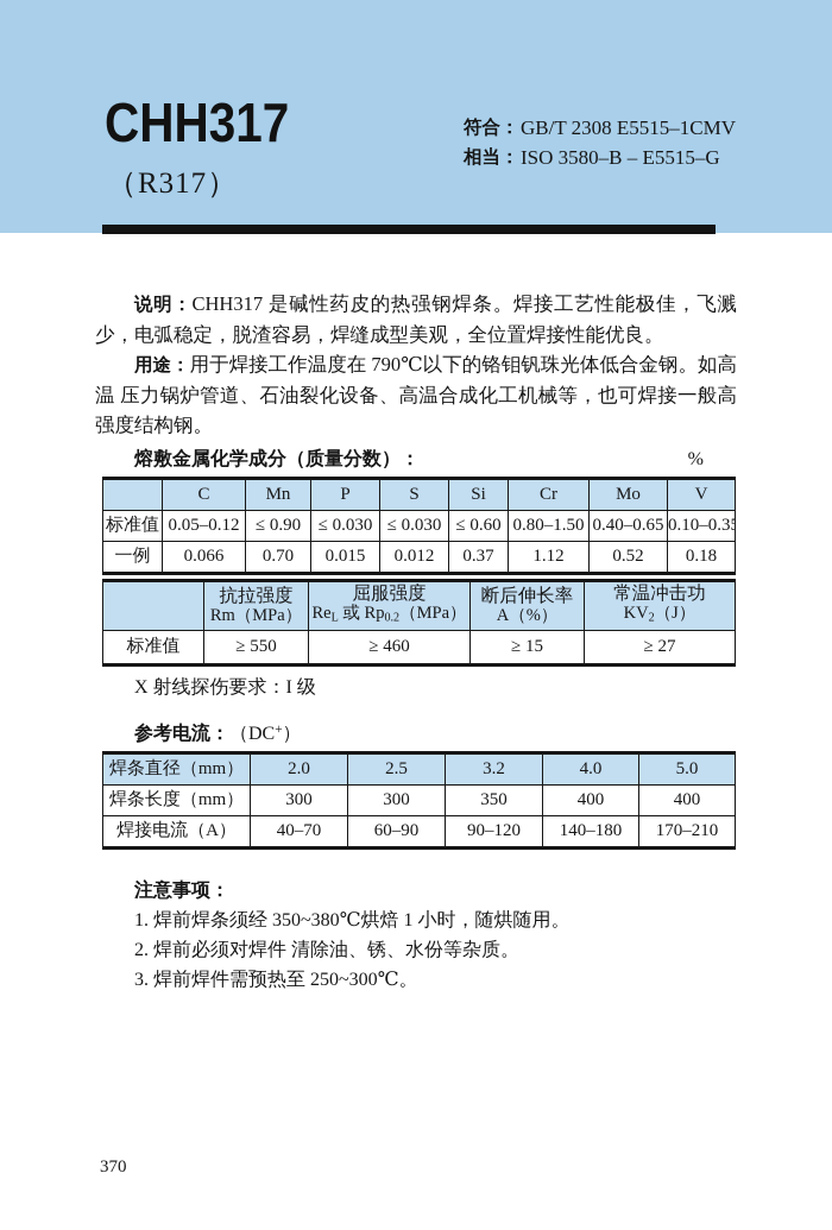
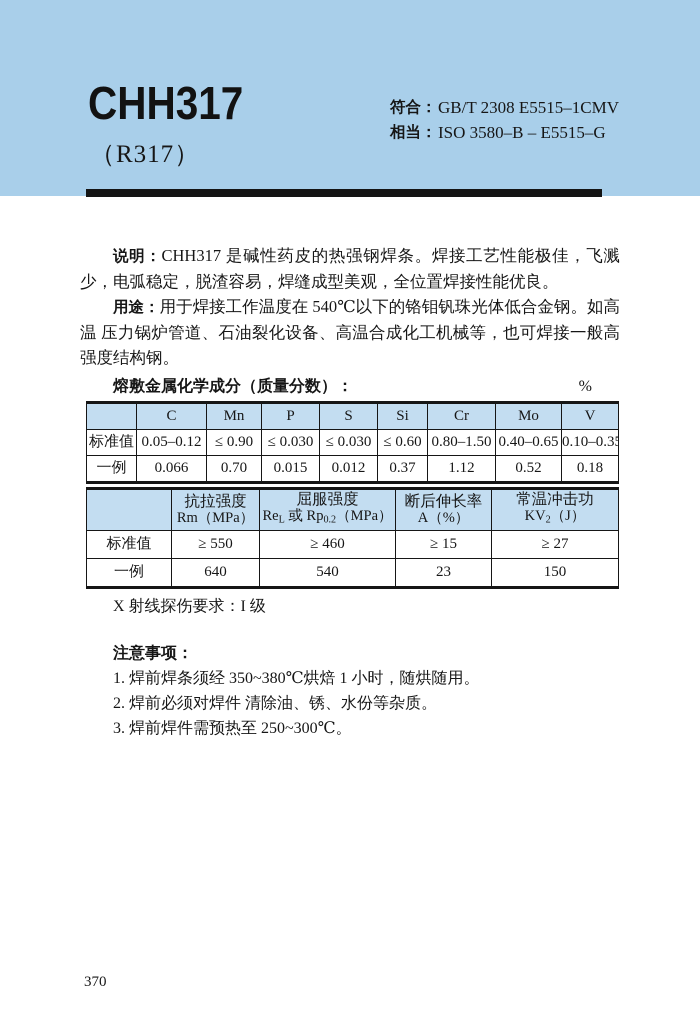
  CHH317
  （R317）
  符合：
  GB/T 2308 E5515–1CMV
  相当：
  ISO 3580–B – E5515–G
  说明：CHH317 是碱性药皮的热强钢焊条。焊接工艺性能极佳，飞溅少，电弧稳定，脱渣容易，焊缝成型美观，全位置焊接性能优良。
- 用途：用于焊接工作温度在 790℃以下的铬钼钒珠光体低合金钢。如高温 压力锅炉管道、石油裂化设备、高温合成化工机械等，也可焊接一般高强度结构钢。
+ 用途：用于焊接工作温度在 540℃以下的铬钼钒珠光体低合金钢。如高温 压力锅炉管道、石油裂化设备、高温合成化工机械等，也可焊接一般高强度结构钢。
  熔敷金属化学成分（质量分数）：
  %
  	C	Mn	P	S	Si	Cr	Mo	V
  标准值	0.05–0.12	≤ 0.90	≤ 0.030	≤ 0.030	≤ 0.60	0.80–1.50	0.40–0.65	0.10–0.35
  一例	0.066	0.70	0.015	0.012	0.37	1.12	0.52	0.18
  	抗拉强度Rm（MPa）	屈服强度ReL 或 Rp0.2（MPa）	断后伸长率A（%）	常温冲击功KV2（J）
  标准值	≥ 550	≥ 460	≥ 15	≥ 27
+ 一例	640	540	23	150
  X 射线探伤要求：I 级
- 参考电流：（DC+）
- 焊条直径（mm）	2.0	2.5	3.2	4.0	5.0
- 焊条长度（mm）	300	300	350	400	400
- 焊接电流（A）	40–70	60–90	90–120	140–180	170–210
  注意事项：
  1. 焊前焊条须经 350~380℃烘焙 1 小时，随烘随用。
  2. 焊前必须对焊件 清除油、锈、水份等杂质。
  3. 焊前焊件需预热至 250~300℃。
  370
